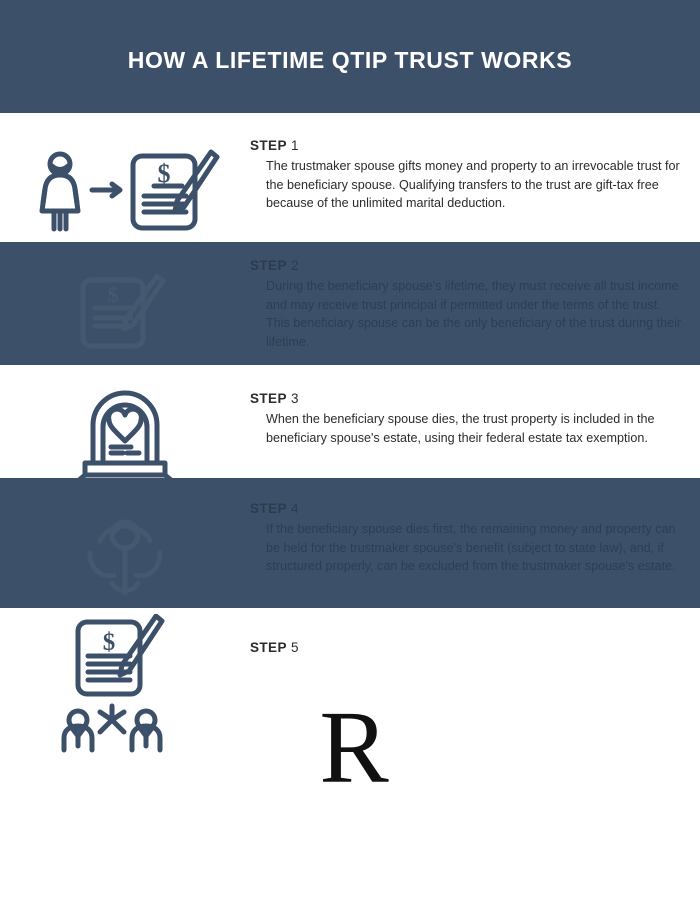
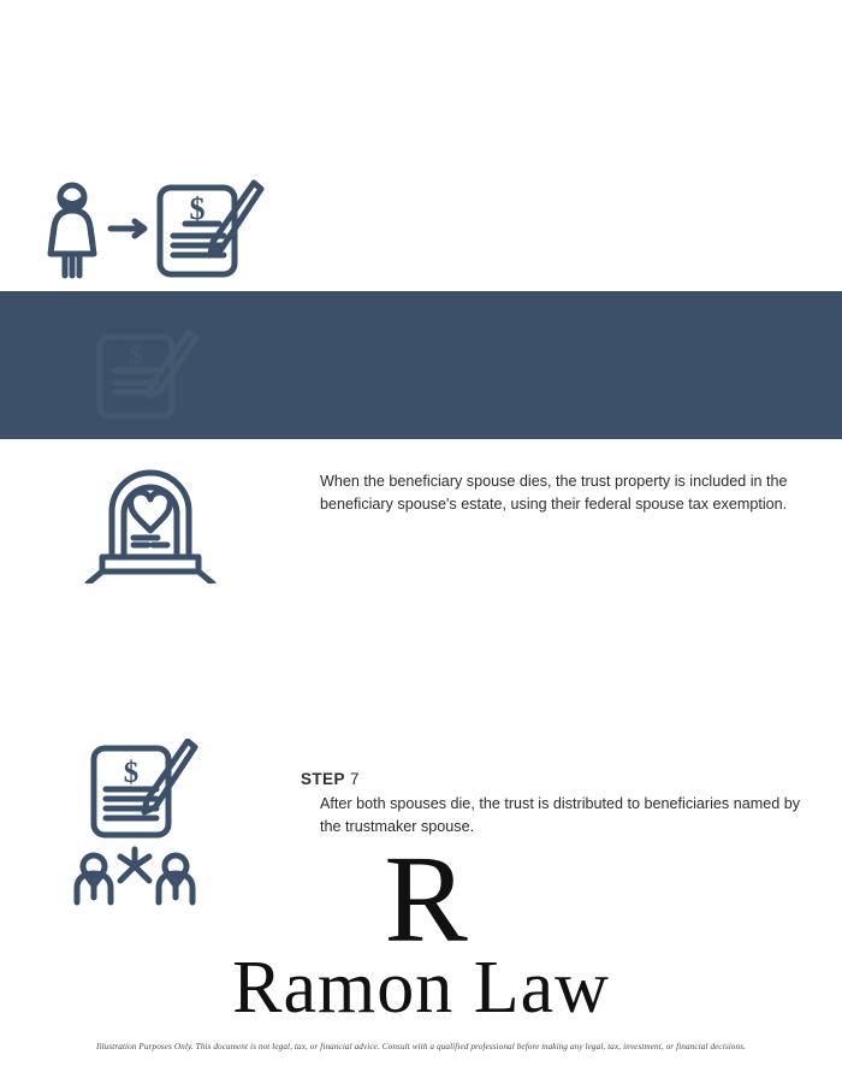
- HOW A LIFETIME QTIP TRUST WORKS
  $
- STEP 1
- The trustmaker spouse gifts money and property to an irrevocable trust for the beneficiary spouse. Qualifying transfers to the trust are gift-tax free because of the unlimited marital deduction.
- STEP 2
- STEP 3
- When the beneficiary spouse dies, the trust property is included in the beneficiary spouse's estate, using their federal estate tax exemption.
+ When the beneficiary spouse dies, the trust property is included in the beneficiary spouse's estate, using their federal spouse tax exemption.
- STEP 4
  $
- STEP 5
+ STEP 7
+ After both spouses die, the trust is distributed to beneficiaries named by the trustmaker spouse.
  R
+ Ramon Law
+ Illustration Purposes Only. This document is not legal, tax, or financial advice. Consult with a qualified professional before making any legal, tax, investment, or financial decisions.
